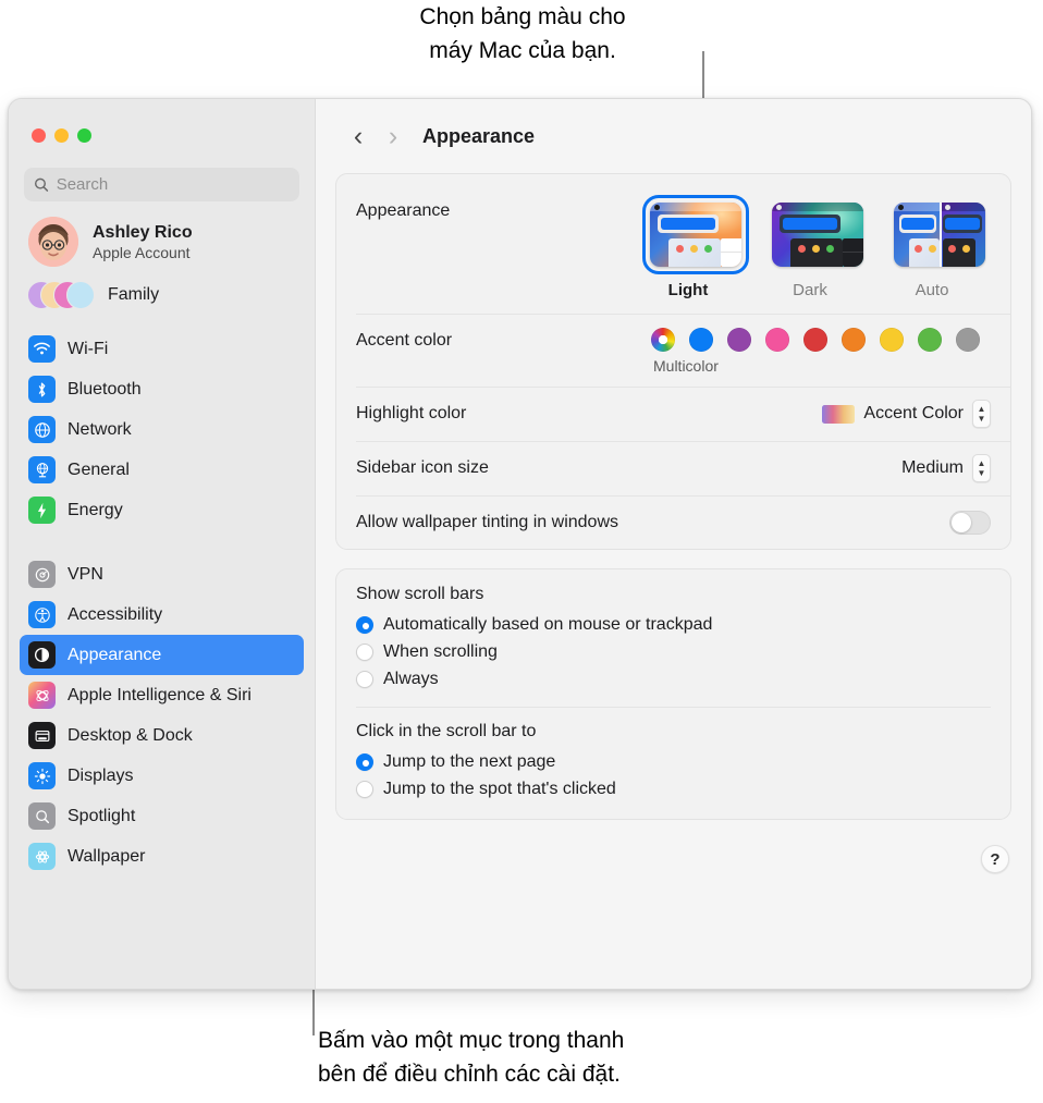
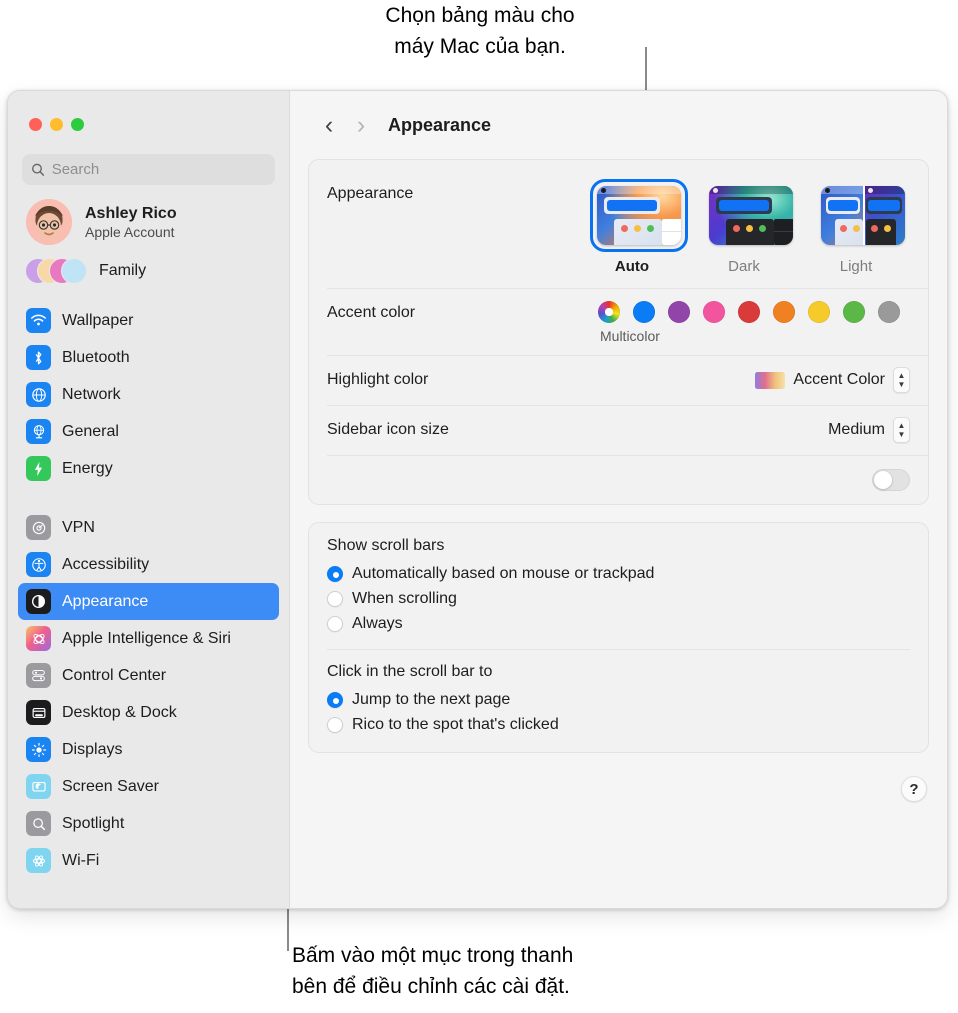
  Chọn bảng màu cho
  máy Mac của bạn.
  Bấm vào một mục trong thanh
  bên để điều chỉnh các cài đặt.
  Search
  Ashley Rico
  Apple Account
  Family
- Wi-Fi
+ Wallpaper
  Bluetooth
  Network
  General
  Energy
  VPN
  Accessibility
  Appearance
  Apple Intelligence & Siri
+ Control Center
  Desktop & Dock
  Displays
+ Screen Saver
  Spotlight
- Wallpaper
+ Wi-Fi
  ‹
  ›
  Appearance
  Appearance
- Light
+ Auto
  Dark
- Auto
+ Light
  Accent color
  Multicolor
  Highlight color
  Accent Color
  ▲
  ▼
  Sidebar icon size
  Medium
  ▲
  ▼
- Allow wallpaper tinting in windows
  Show scroll bars
  Automatically based on mouse or trackpad
  When scrolling
  Always
  Click in the scroll bar to
  Jump to the next page
- Jump to the spot that's clicked
+ Rico to the spot that's clicked
  ?
